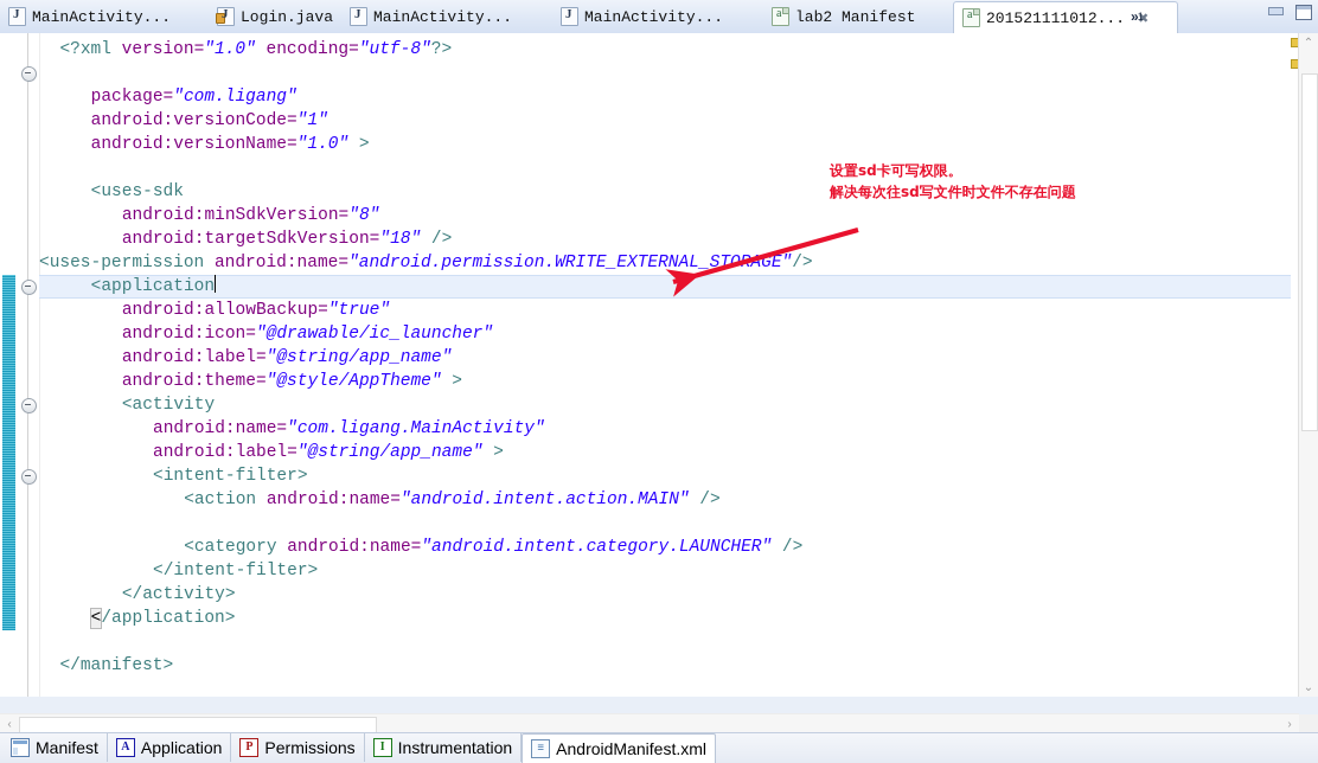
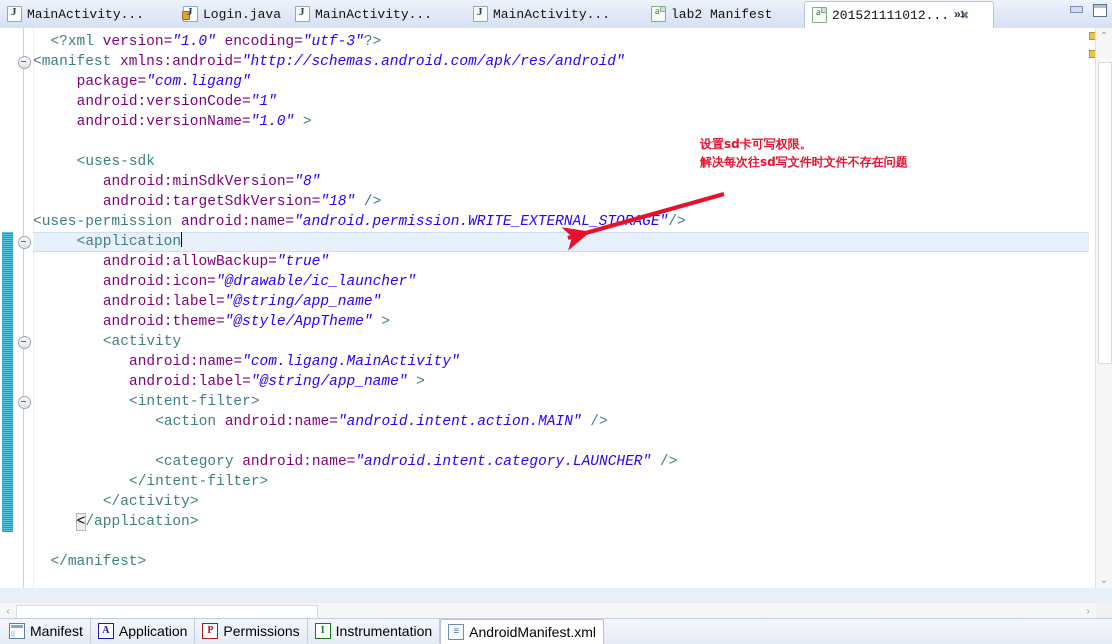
  MainActivity...
  Login.java
  MainActivity...
  MainActivity...
  lab2 Manifest
  201521111012...
  ✖
  »
  1
- <?xml version="1.0" encoding="utf-8"?>
+ <?xml version="1.0" encoding="utf-3"?>
+ <manifest xmlns:android="http://schemas.android.com/apk/res/android"
  package="com.ligang"
  android:versionCode="1"
  android:versionName="1.0" >
  <uses-sdk
  android:minSdkVersion="8"
  android:targetSdkVersion="18" />
  <uses-permission android:name="android.permission.WRITE_EXTERNAL_STAGE"/>
  <application
  android:allowBackup="true"
  android:icon="@drawable/ic_launcher"
  android:label="@string/app_name"
  android:theme="@style/AppTheme" >
  <activity
  android:name="com.ligang.MainActivity"
  android:label="@string/app_name" >
  <intent-filter>
  <action android:name="android.intent.action.MAIN" />
  <category android:name="android.intent.category.LAUNCHER" />
  </intent-filter>
  </activity>
  </application>
  </manifest>
  设置sd卡可写权限。
  解决每次往sd写文件时文件不存在问题
  ⌃
  ⌄
  ‹
  ›
  Manifest
  A
  Application
  P
  Permissions
  I
  Instrumentation
  ≡
  AndroidManifest.xml
